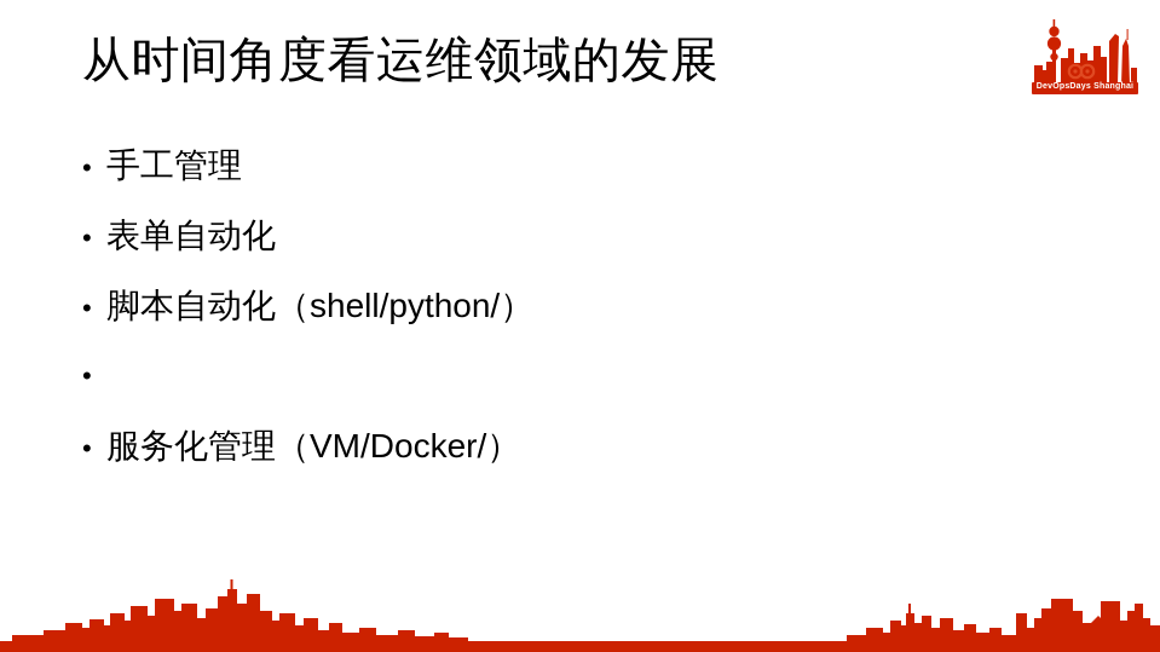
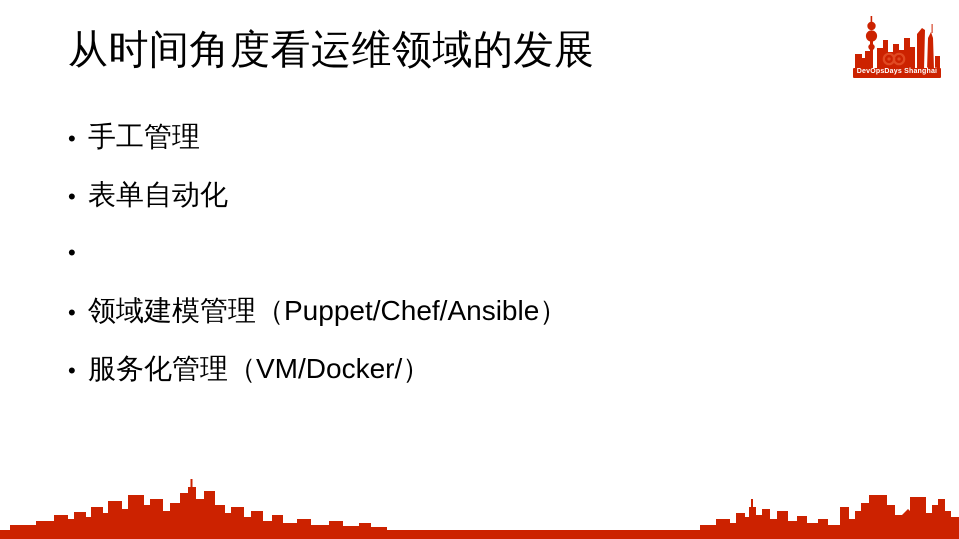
  从时间角度看运维领域的发展
  •
  手工管理
  •
  表单自动化
  •
- 脚本自动化（shell/python/）
  •
+ 领域建模管理（Puppet/Chef/Ansible）
  •
  服务化管理（VM/Docker/）
